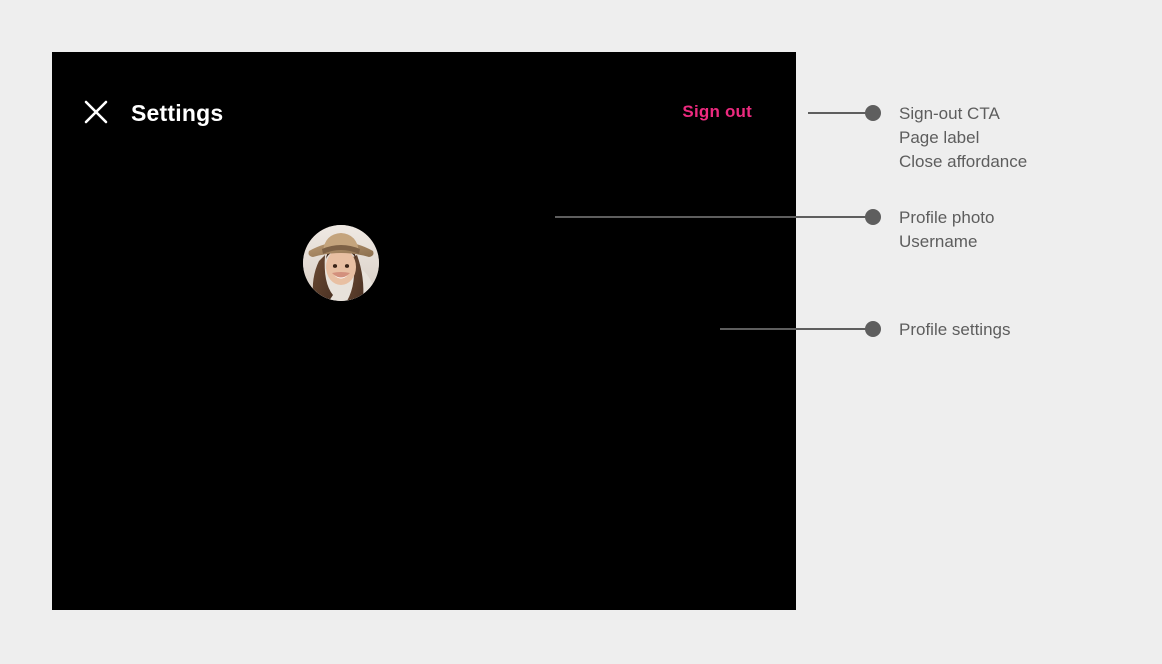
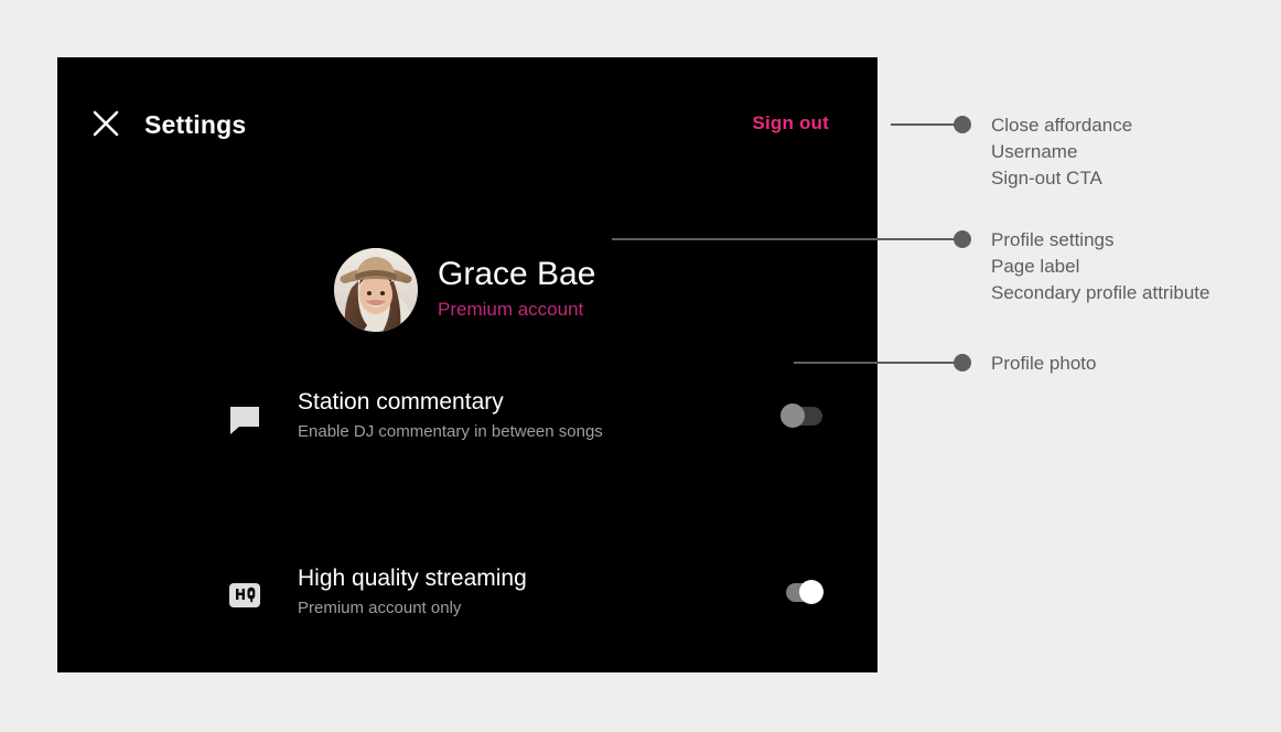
  Settings
  Sign out
+ Grace Bae
+ Premium account
+ Station commentary
+ Enable DJ commentary in between songs
+ High quality streaming
+ Premium account only
- Sign-out CTA
+ Close affordance
- Page label
+ Username
- Close affordance
+ Sign-out CTA
- Profile photo
+ Profile settings
- Username
+ Page label
+ Secondary profile attribute
- Profile settings
+ Profile photo
